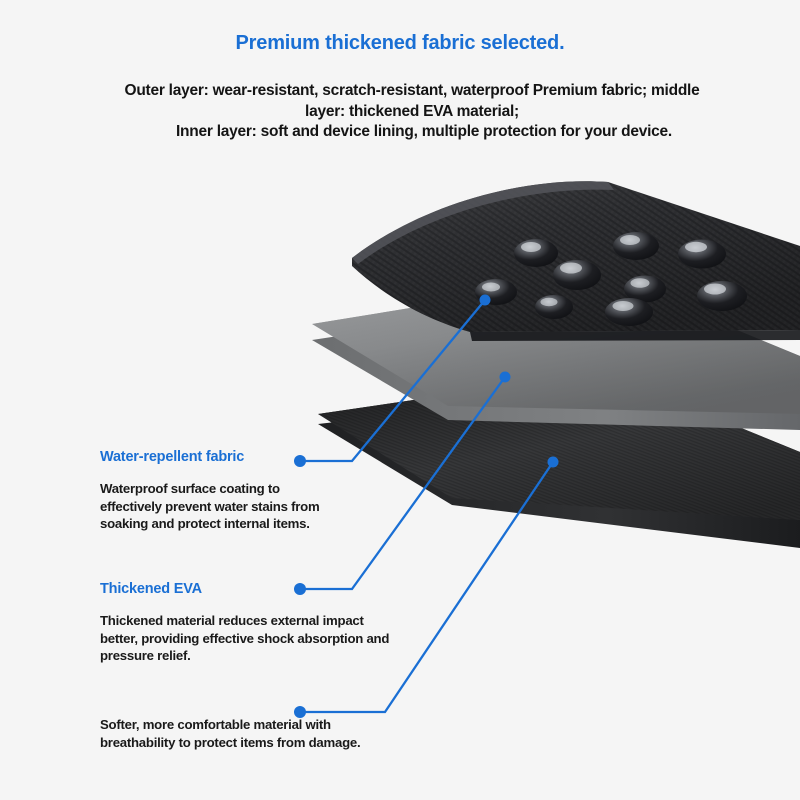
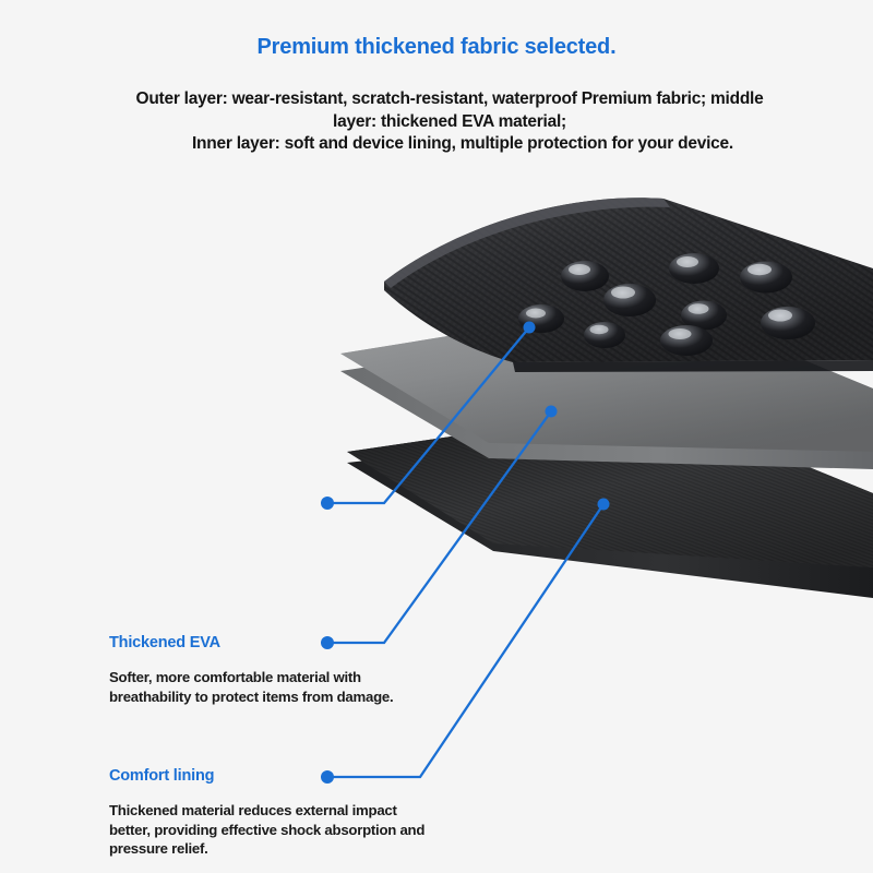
  Premium thickened fabric selected.
  Outer layer: wear-resistant, scratch-resistant, waterproof Premium fabric; middle layer: thickened EVA material;
  Inner layer: soft and device lining, multiple protection for your device.
- Water-repellent fabric
- Waterproof surface coating to effectively prevent water stains from soaking and protect internal items.
  Thickened EVA
- Thickened material reduces external impact better, providing effective shock absorption and pressure relief.
+ Softer, more comfortable material with breathability to protect items from damage.
+ Comfort lining
- Softer, more comfortable material with breathability to protect items from damage.
+ Thickened material reduces external impact better, providing effective shock absorption and pressure relief.
